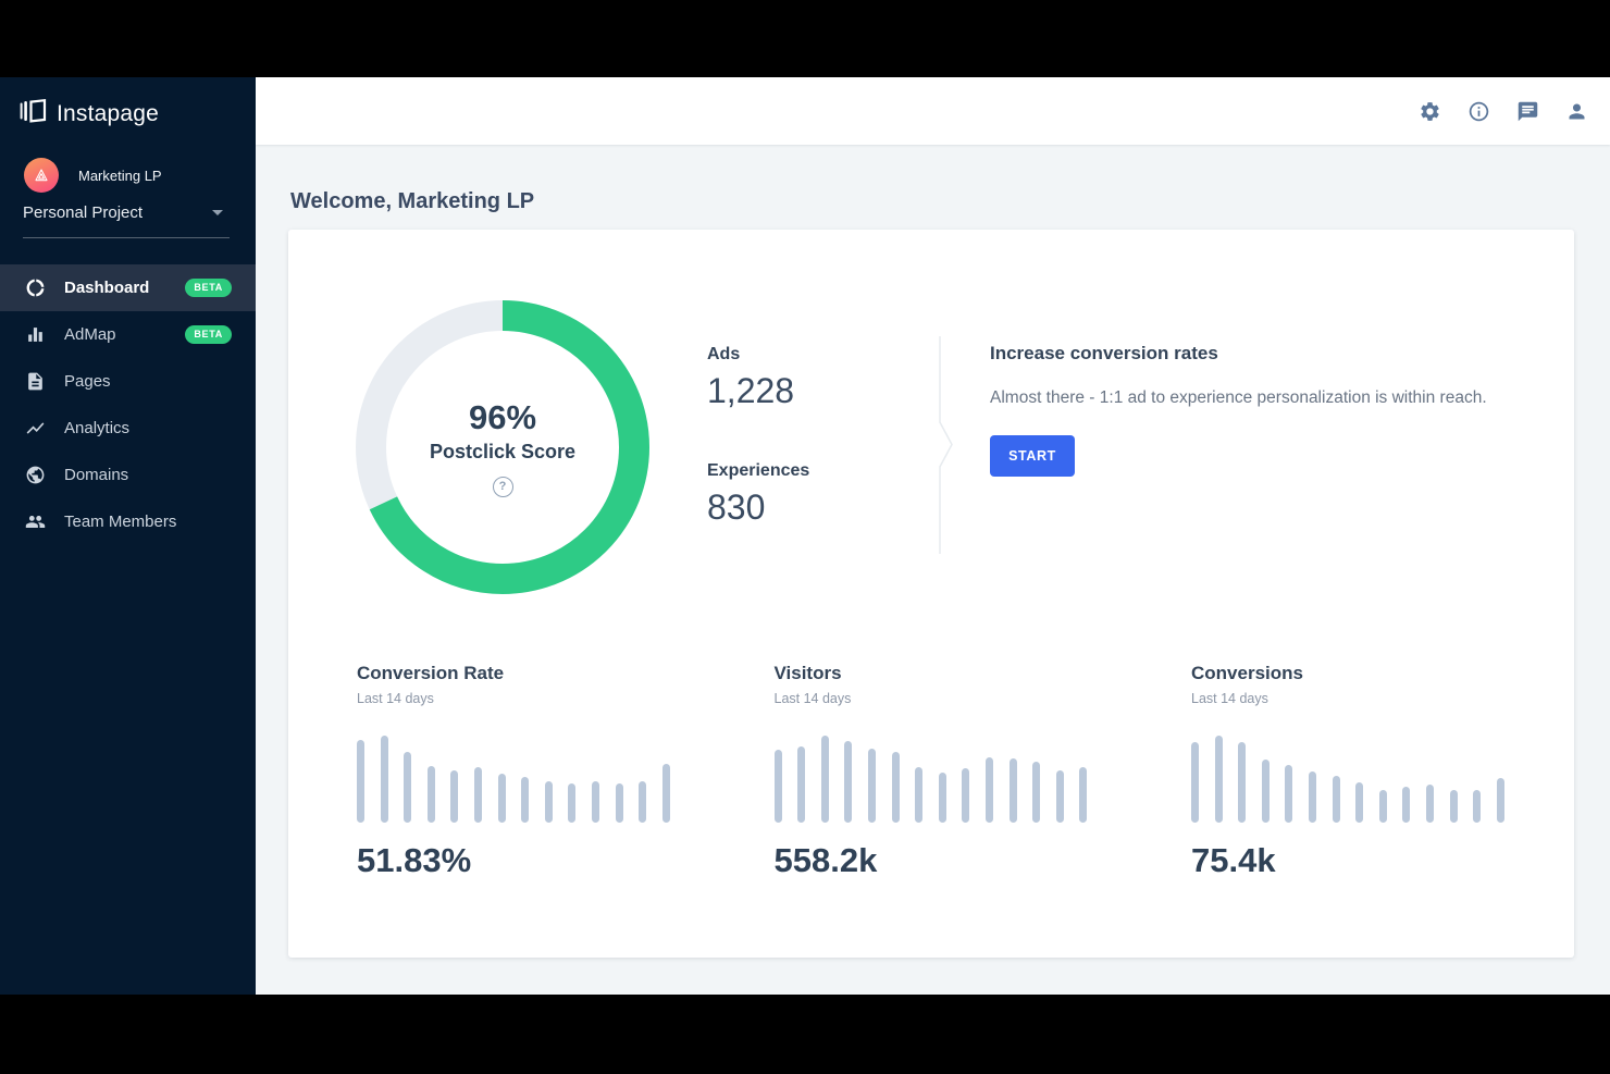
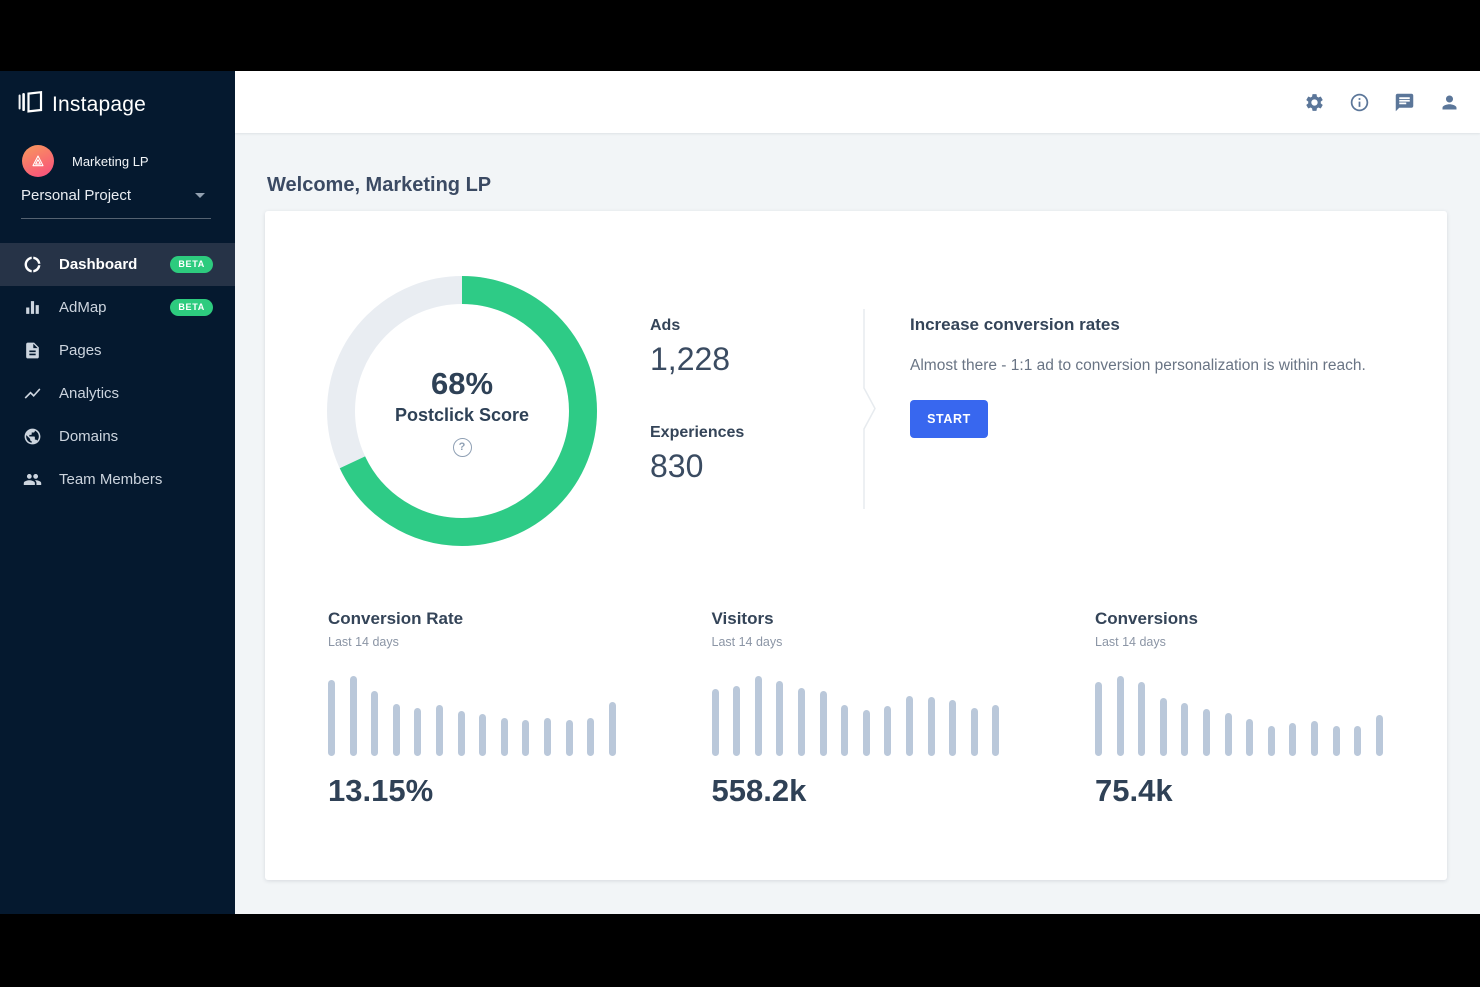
  Instapage
  Marketing LP
  Personal Project
  Dashboard
  BETA
  AdMap
  BETA
  Pages
  Analytics
  Domains
  Team Members
  Welcome, Marketing LP
- 96%
+ 68%
  Postclick Score
  ?
  Ads
  1,228
  Experiences
  830
  Increase conversion rates
- Almost there - 1:1 ad to experience personalization is within reach.
+ Almost there - 1:1 ad to conversion personalization is within reach.
  START
  Conversion Rate
  Last 14 days
- 51.83%
+ 13.15%
  Visitors
  Last 14 days
  558.2k
  Conversions
  Last 14 days
  75.4k
